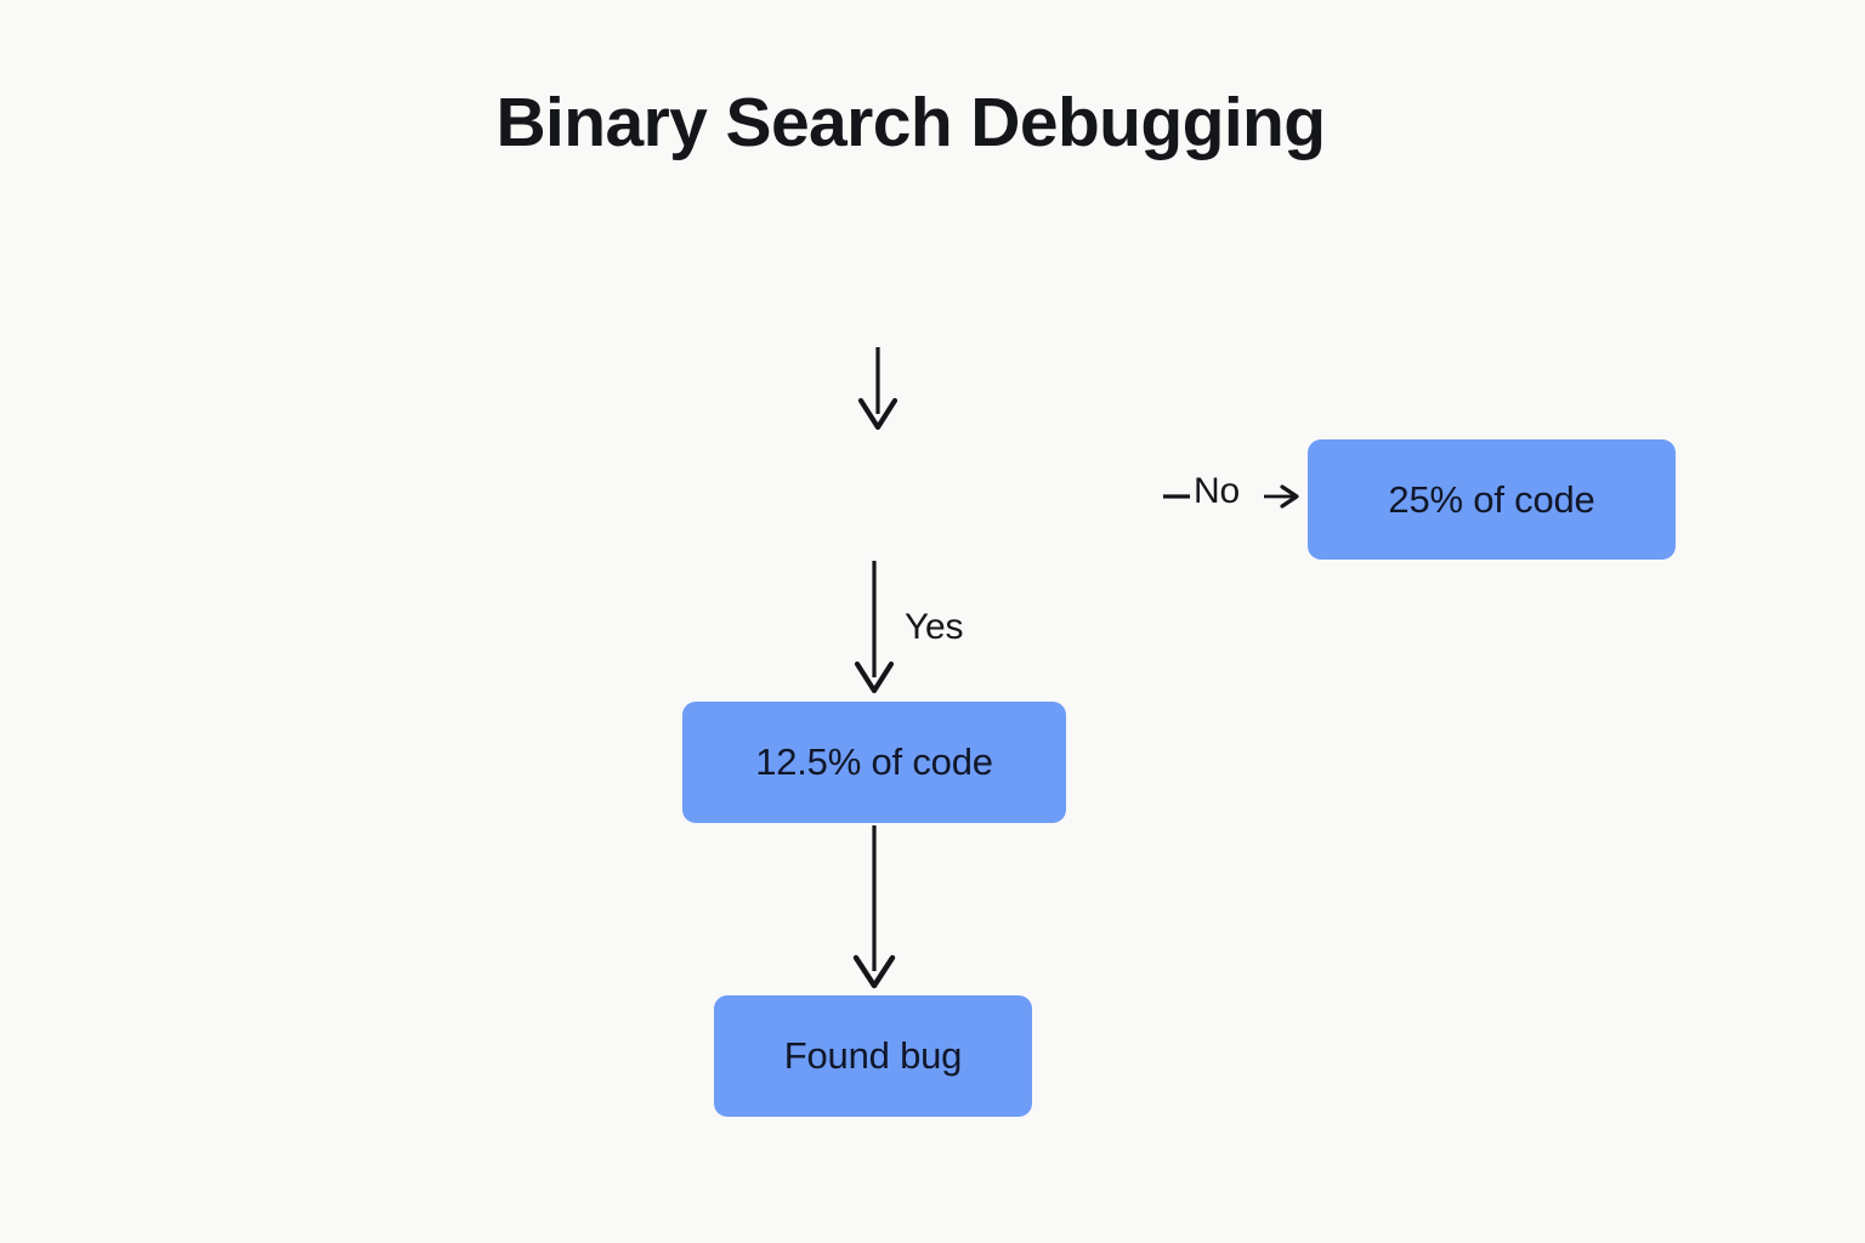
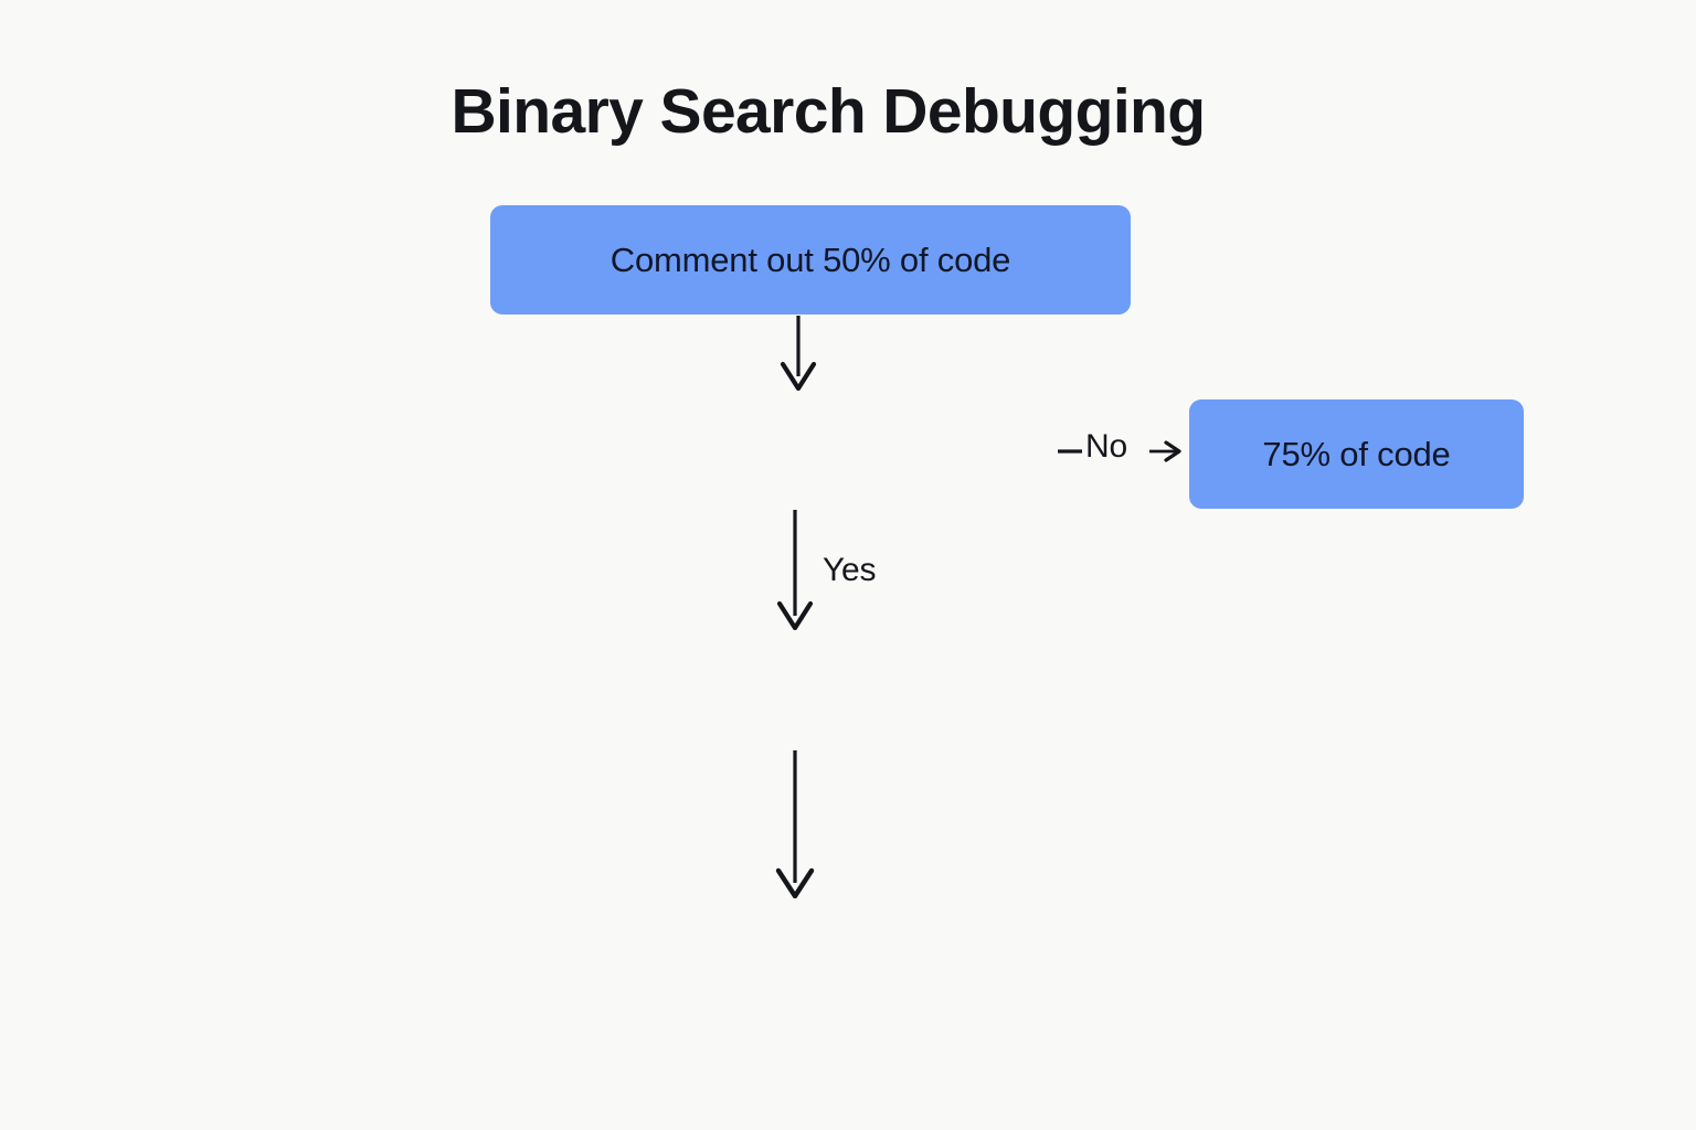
  Binary Search Debugging
+ Comment out 50% of code
- 25% of code
+ 75% of code
- 12.5% of code
- Found bug
  No
  Yes
